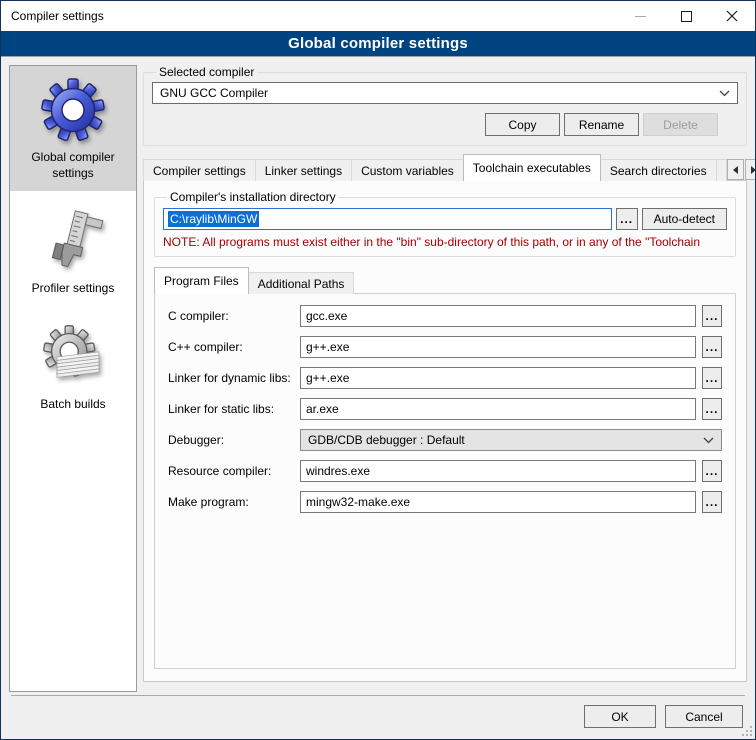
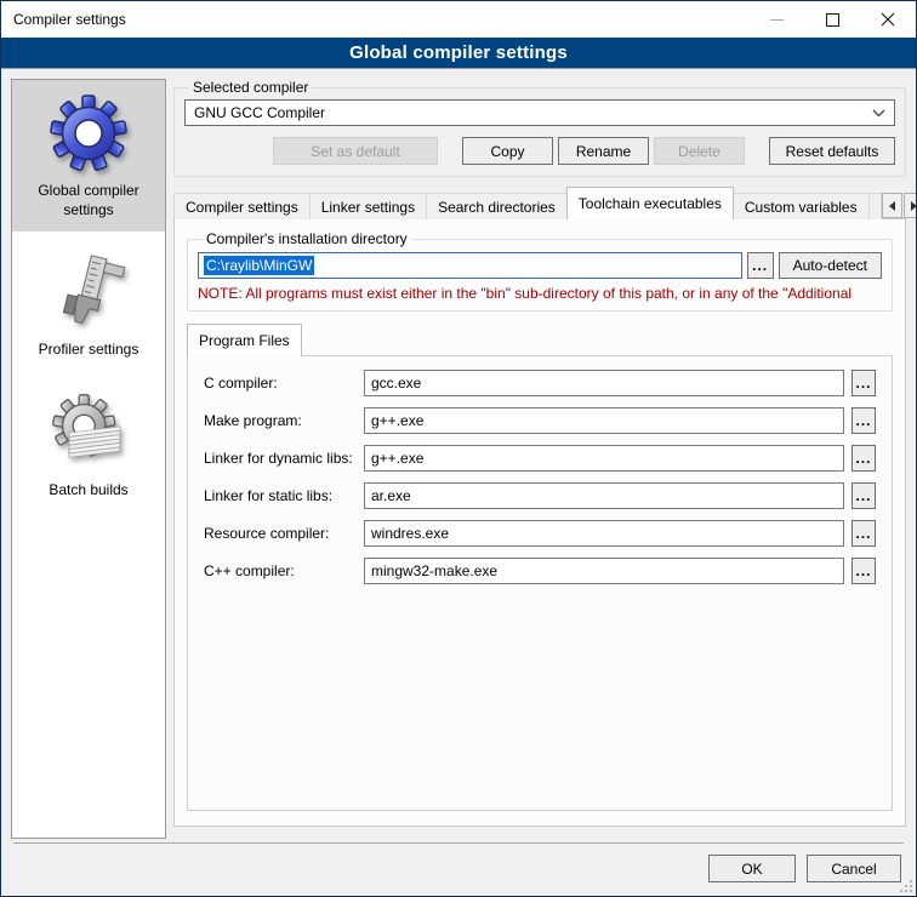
  Compiler settings
  Global compiler settings
  Global compiler settings
  Profiler settings
  Batch builds
  Selected compiler
  GNU GCC Compiler
+ Set as default
  Copy
  Rename
  Delete
+ Reset defaults
  Compiler settings
  Linker settings
- Custom variables
+ Search directories
  Toolchain executables
- Search directories
+ Custom variables
  Compiler's installation directory
  C:\raylib\MinGW
  ...
  Auto-detect
- NOTE: All programs must exist either in the "bin" sub-directory of this path, or in any of the "Toolchain
+ NOTE: All programs must exist either in the "bin" sub-directory of this path, or in any of the "Additional
  Program Files
- Additional Paths
  C compiler:
  gcc.exe
  ...
- C++ compiler:
+ Make program:
  g++.exe
  ...
  Linker for dynamic libs:
  g++.exe
  ...
  Linker for static libs:
  ar.exe
  ...
- Debugger:
- GDB/CDB debugger : Default
  Resource compiler:
  windres.exe
  ...
- Make program:
+ C++ compiler:
  mingw32-make.exe
  ...
  OK
  Cancel
